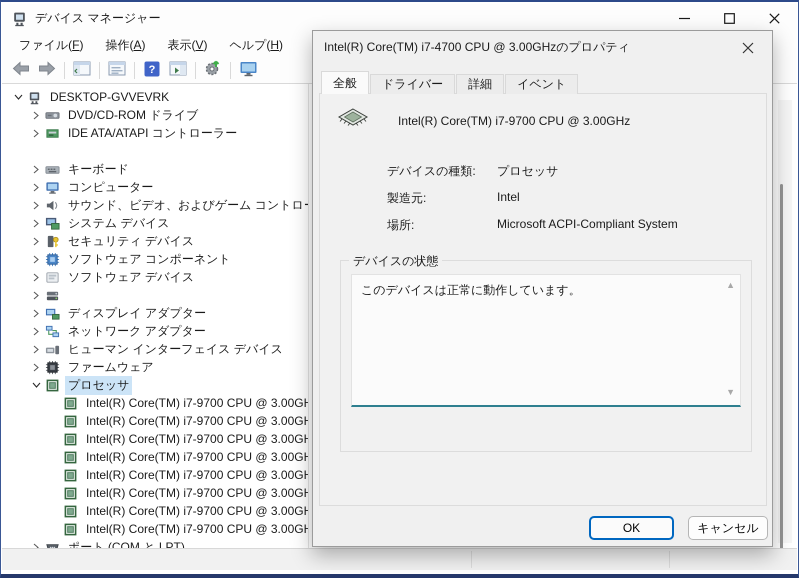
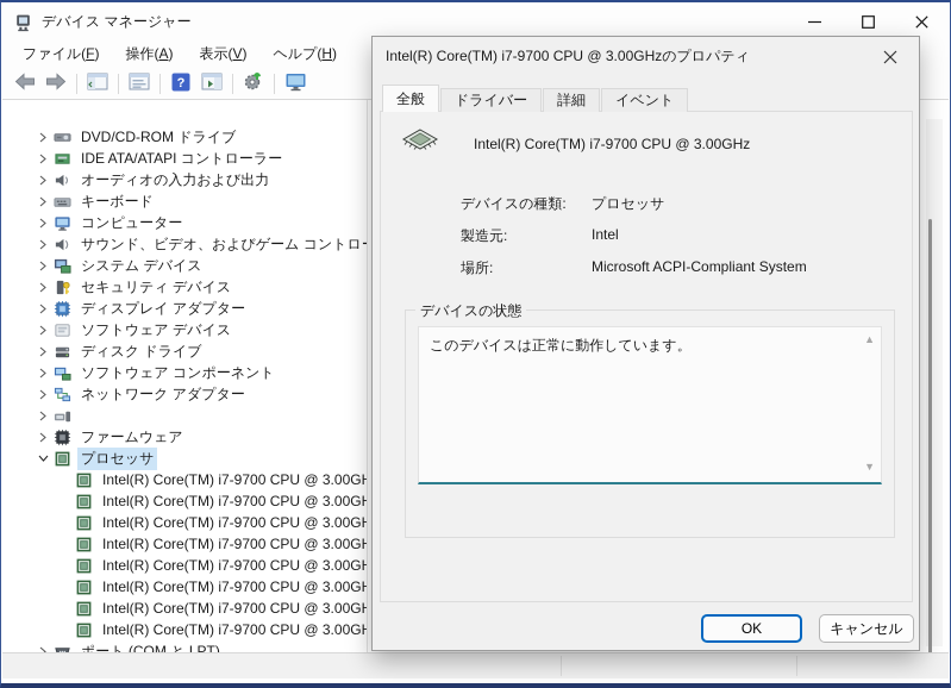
  デバイス マネージャー
  ファイル(F)
  操作(A)
  表示(V)
  ヘルプ(H)
  ?
- DESKTOP-GVVEVRK
  DVD/CD-ROM ドライブ
  IDE ATA/ATAPI コントローラー
+ オーディオの入力および出力
  キーボード
  コンピューター
  サウンド、ビデオ、およびゲーム コントロ
  システム デバイス
  セキュリティ デバイス
- ソフトウェア コンポーネント
+ ディスプレイ アダプター
  ソフトウェア デバイス
+ ディスク ドライブ
- ディスプレイ アダプター
+ ソフトウェア コンポーネント
  ネットワーク アダプター
- ヒューマン インターフェイス デバイス
  ファームウェア
  プロセッサ
  Intel(R) Core(TM) i7-9700 CPU @ 3.00GH
  Intel(R) Core(TM) i7-9700 CPU @ 3.00GH
  Intel(R) Core(TM) i7-9700 CPU @ 3.00GH
  Intel(R) Core(TM) i7-9700 CPU @ 3.00GH
  Intel(R) Core(TM) i7-9700 CPU @ 3.00GH
  Intel(R) Core(TM) i7-9700 CPU @ 3.00GH
  Intel(R) Core(TM) i7-9700 CPU @ 3.00GH
  Intel(R) Core(TM) i7-9700 CPU @ 3.00GH
  ポート (COM と LPT)
- Intel(R) Core(TM) i7-4700 CPU @ 3.00GHzのプロパティ
+ Intel(R) Core(TM) i7-9700 CPU @ 3.00GHzのプロパティ
  全般
  ドライバー
  詳細
  イベント
  Intel(R) Core(TM) i7-9700 CPU @ 3.00GHz
  デバイスの種類:
  プロセッサ
  製造元:
  Intel
  場所:
  Microsoft ACPI-Compliant System
  デバイスの状態
  このデバイスは正常に動作しています。
  ▲
  ▼
  OK
  キャンセル
